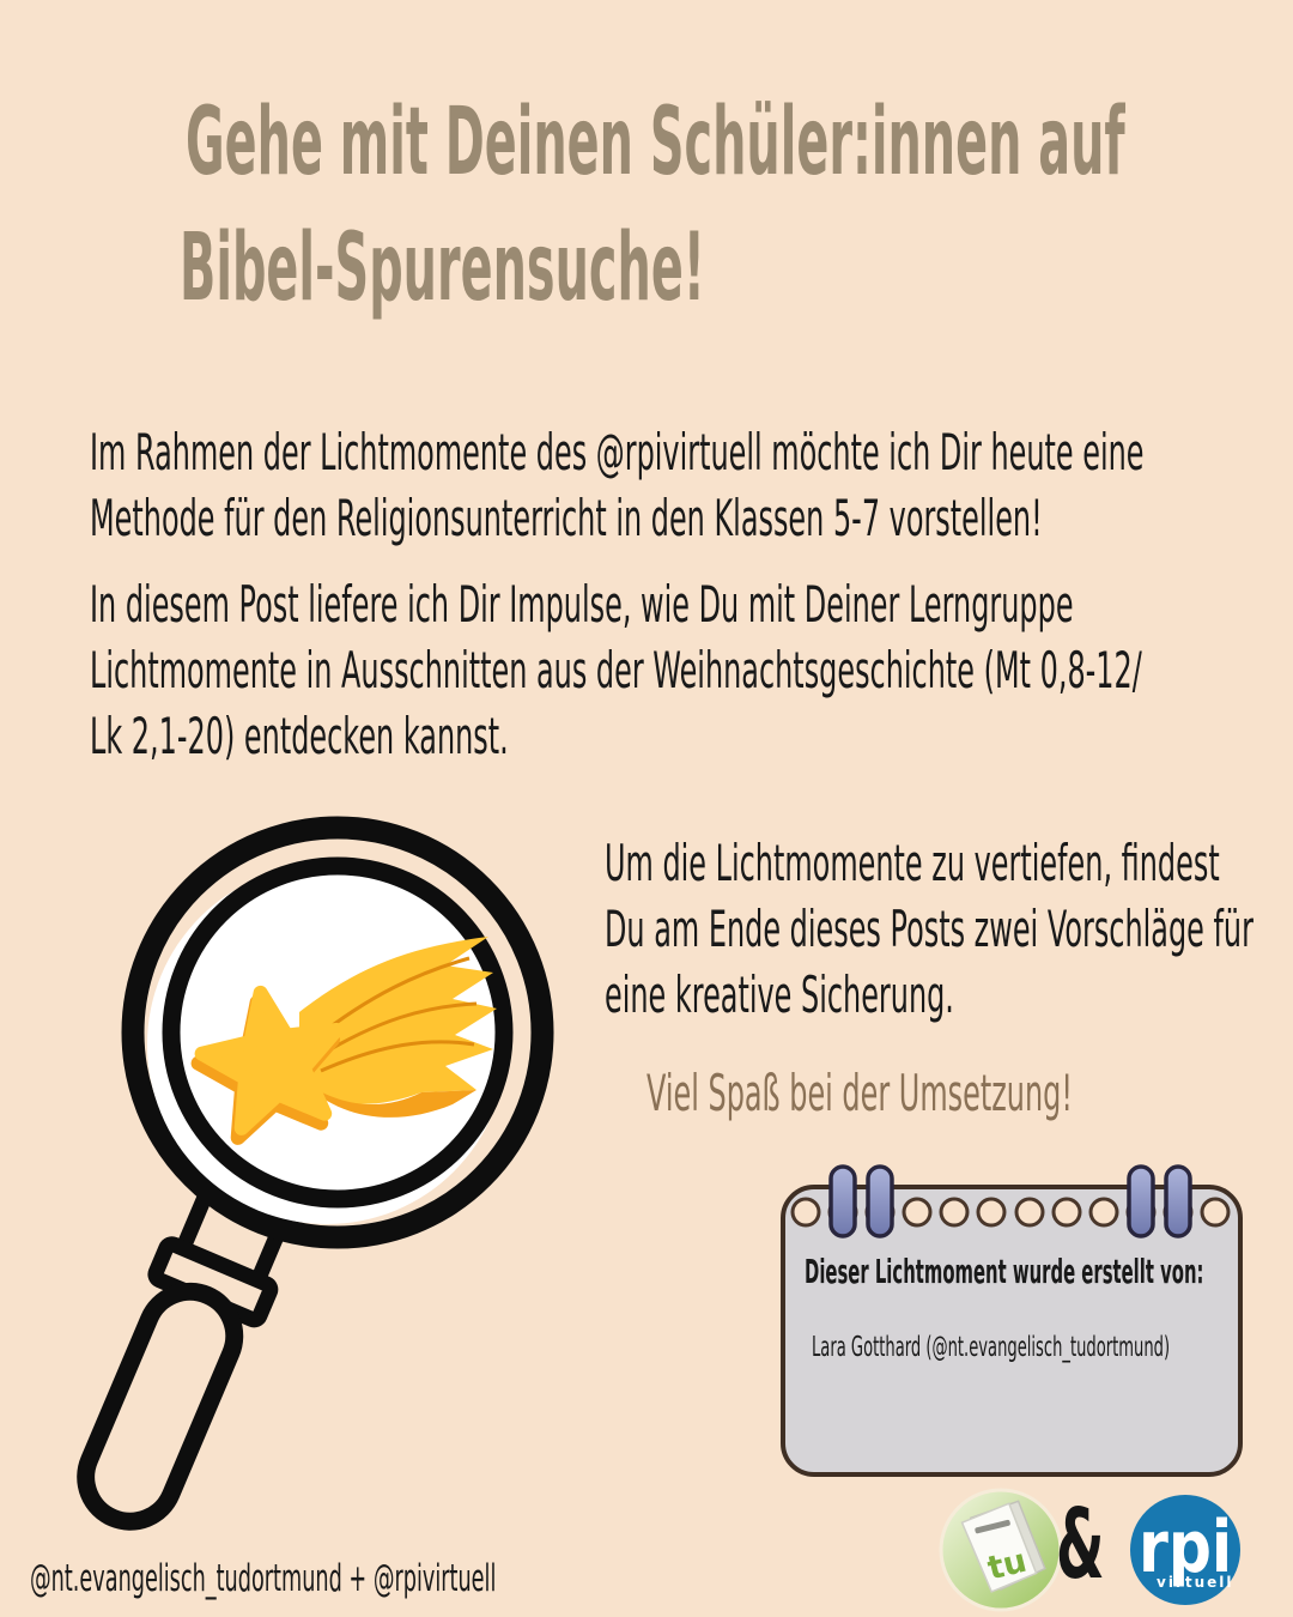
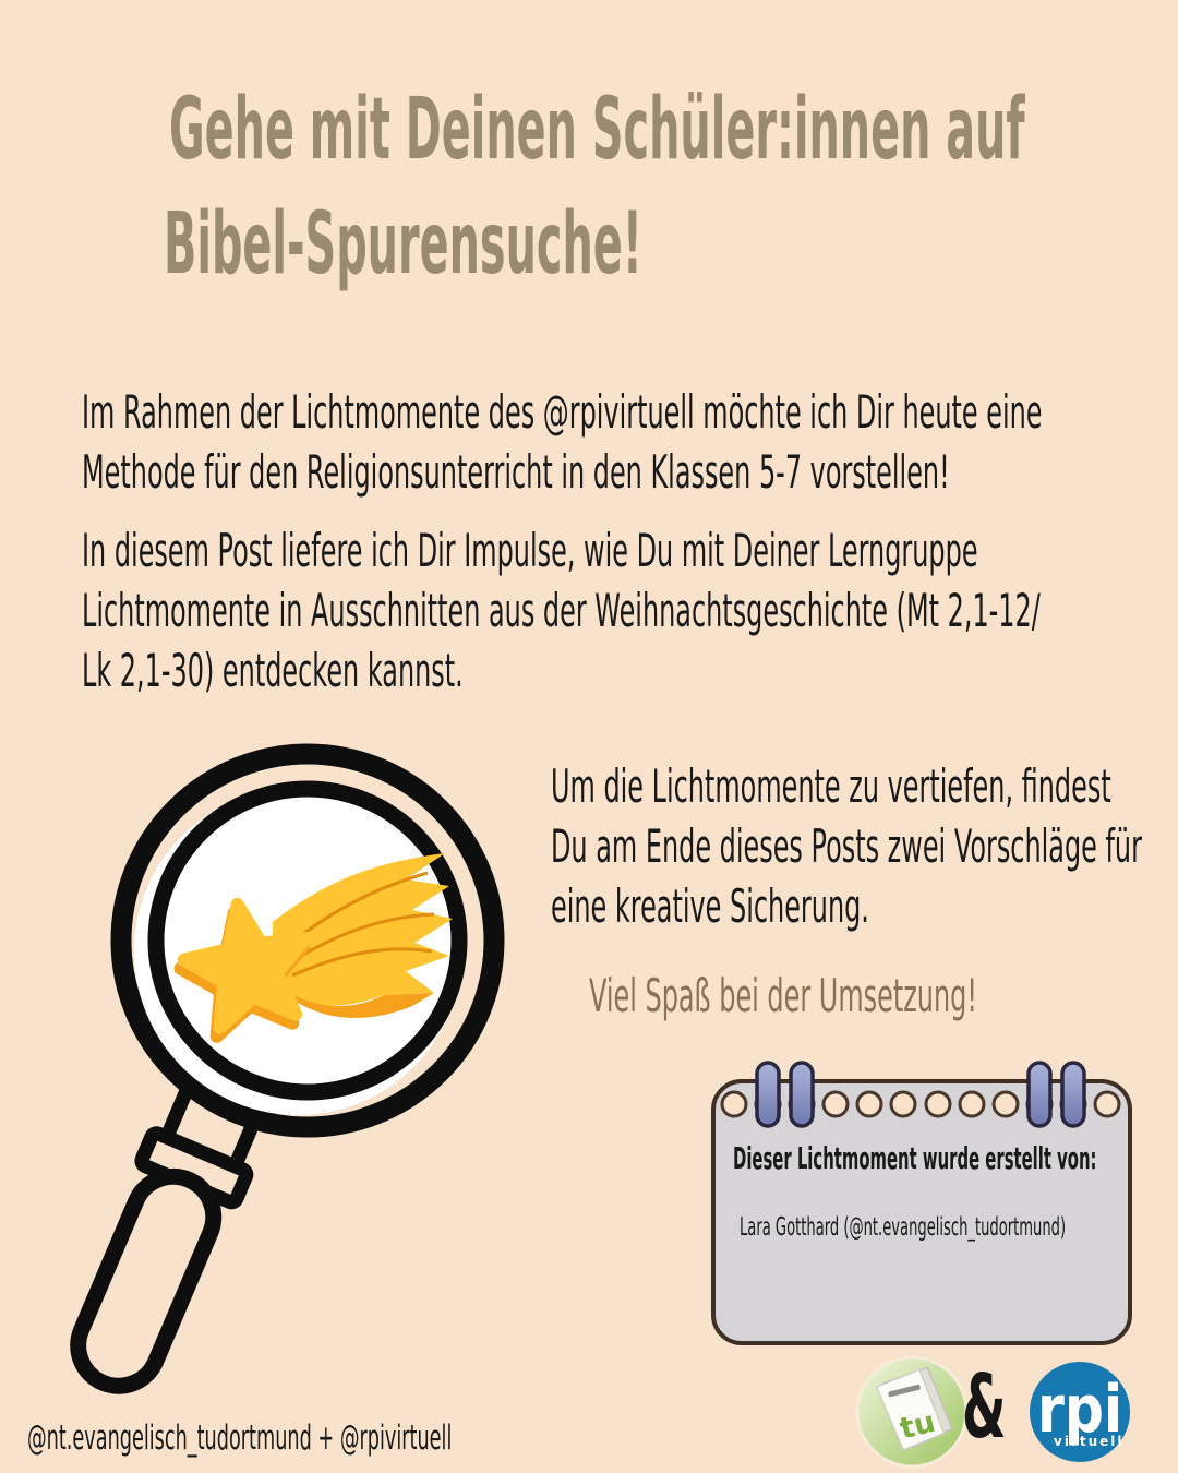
  rpi
  virtuell
  Gehe mit Deinen Schüler:innen auf
  Bibel-Spurensuche!
  Im Rahmen der Lichtmomente des @rpivirtuell möchte ich Dir heute eine
  Methode für den Religionsunterricht in den Klassen 5-7 vorstellen!
  In diesem Post liefere ich Dir Impulse, wie Du mit Deiner Lerngruppe
- Lichtmomente in Ausschnitten aus der Weihnachtsgeschichte (Mt 0,8-12/
+ Lichtmomente in Ausschnitten aus der Weihnachtsgeschichte (Mt 2,1-12/
- Lk 2,1-20) entdecken kannst.
+ Lk 2,1-30) entdecken kannst.
  Um die Lichtmomente zu vertiefen, findest
  Du am Ende dieses Posts zwei Vorschläge für
  eine kreative Sicherung.
  Viel Spaß bei der Umsetzung!
  Dieser Lichtmoment wurde erstellt von:
  Lara Gotthard (@nt.evangelisch_tudortmund)
  @nt.evangelisch_tudortmund + @rpivirtuell
  &
